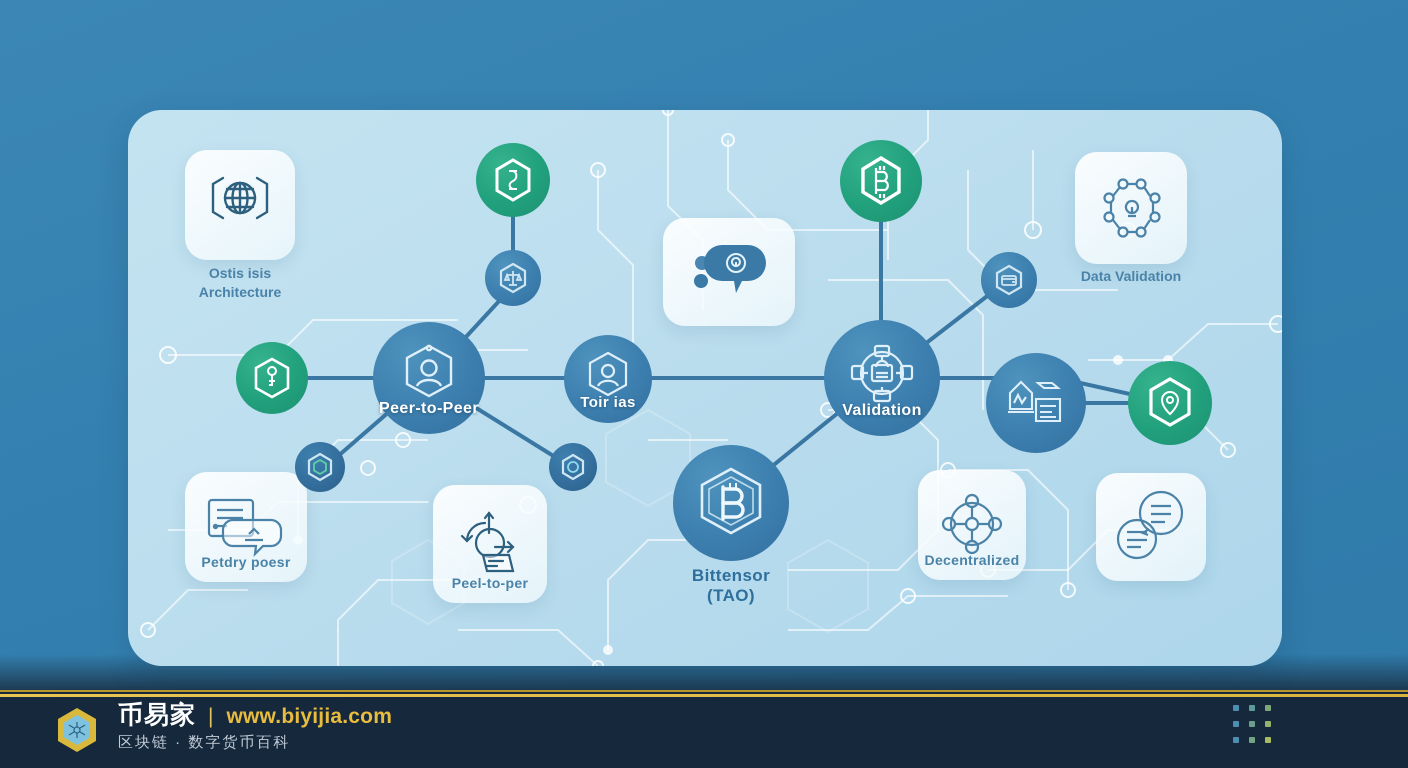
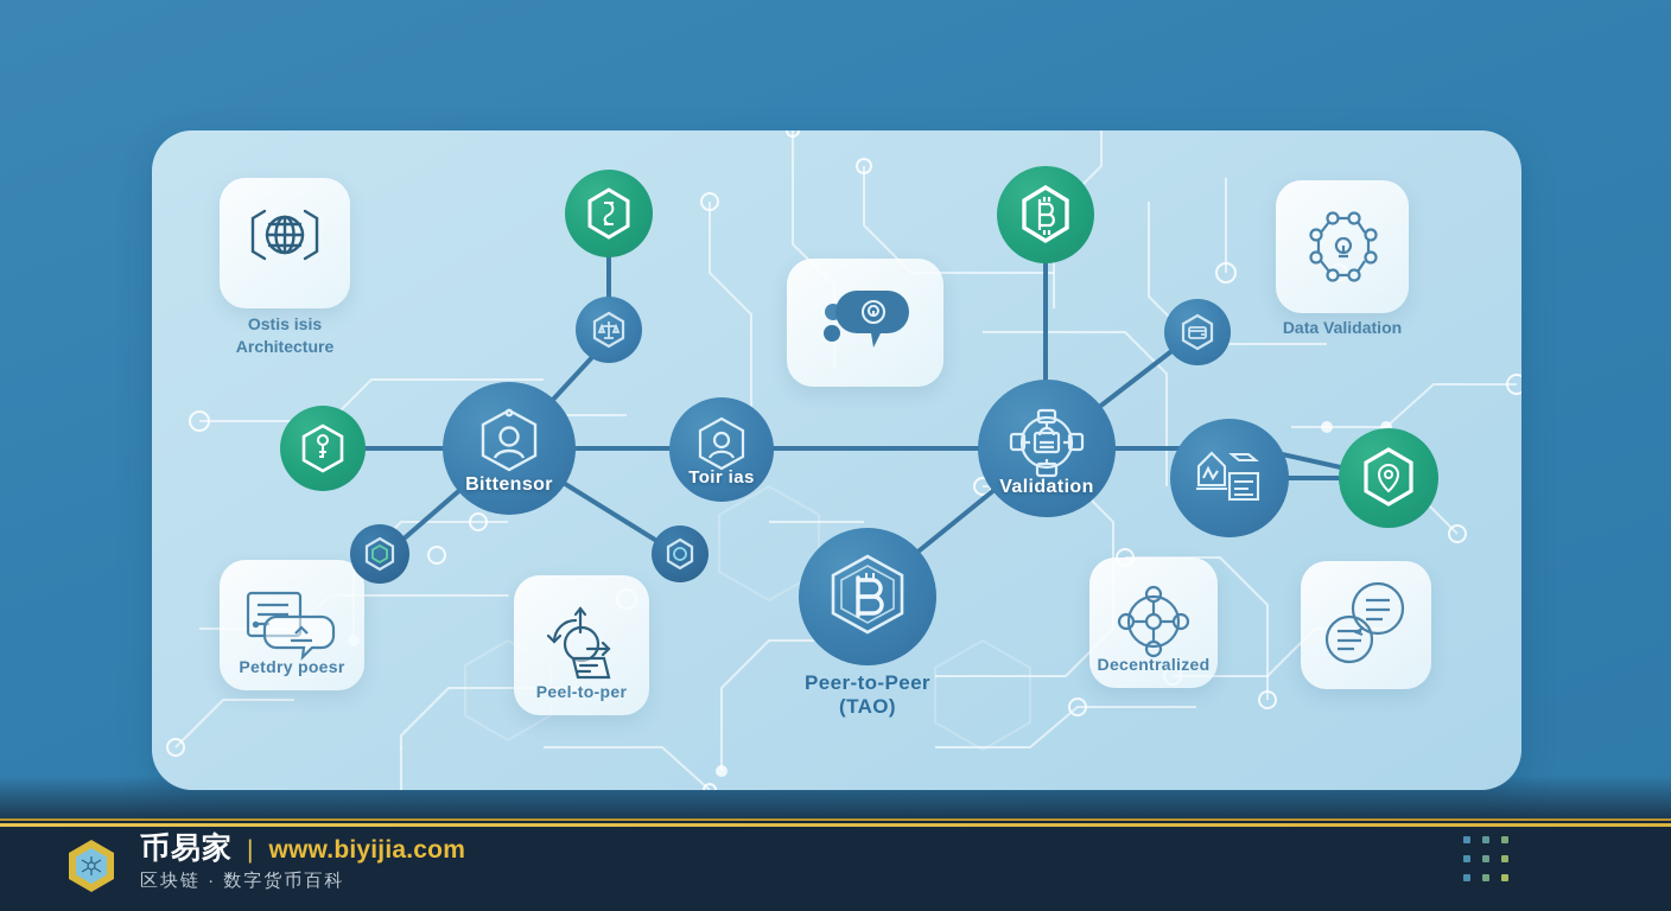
  Ostis isis
  Architecture
  Data Validation
  Petdry poesr
  Peel-to-per
  Decentralized
- Peer-to-Peer
+ Bittensor
  Toir ias
  Validation
- Bittensor
+ Peer-to-Peer
  (TAO)
  币易家
  |
  www.biyijia.com
  区块链 · 数字货币百科
